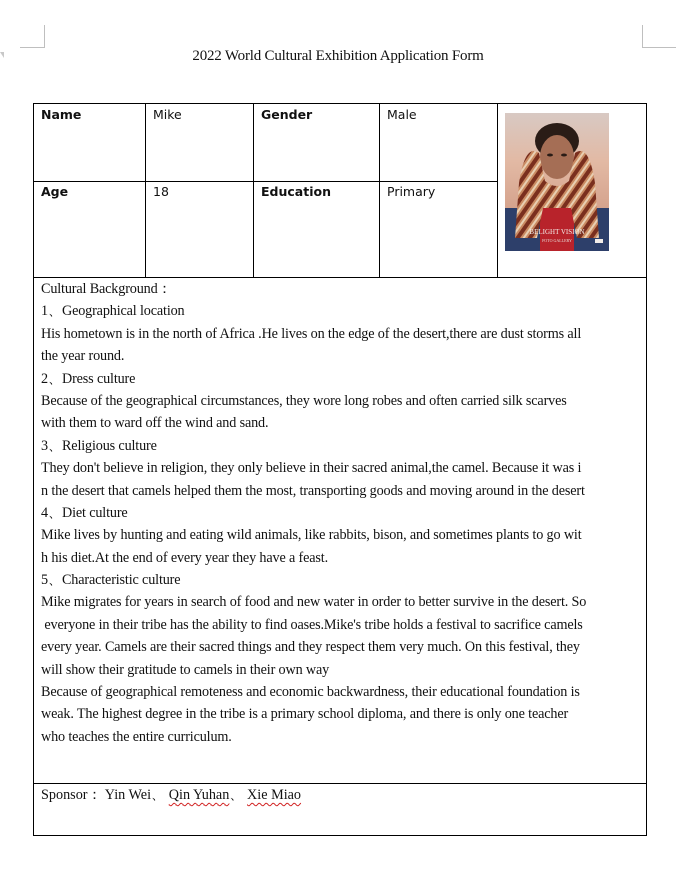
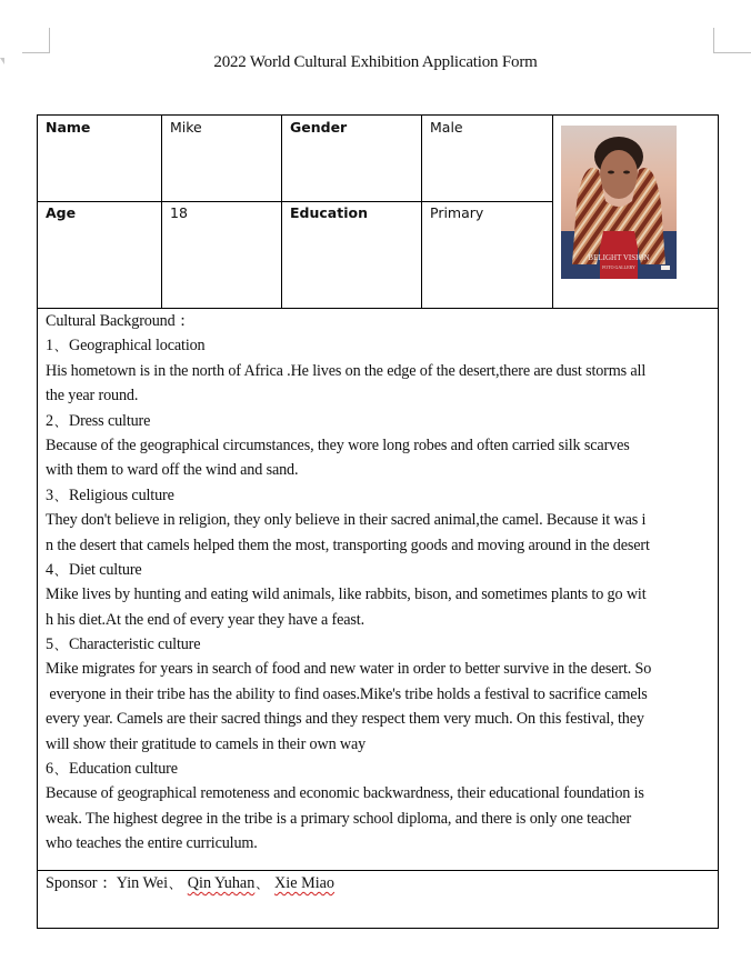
  2022 World Cultural Exhibition Application Form
  Name
  Mike
  Gender
  Male
  Age
  18
  Education
  Primary
  BELIGHT VISION
  Cultural Background：
  1、Geographical location
  His hometown is in the north of Africa .He lives on the edge of the desert,there are dust storms all
  the year round.
  2、Dress culture
  Because of the geographical circumstances, they wore long robes and often carried silk scarves
  with them to ward off the wind and sand.
  3、Religious culture
  They don't believe in religion, they only believe in their sacred animal,the camel. Because it was i
  n the desert that camels helped them the most, transporting goods and moving around in the desert
  4、Diet culture
  Mike lives by hunting and eating wild animals, like rabbits, bison, and sometimes plants to go wit
  h his diet.At the end of every year they have a feast.
  5、Characteristic culture
  Mike migrates for years in search of food and new water in order to better survive in the desert. So
  everyone in their tribe has the ability to find oases.Mike's tribe holds a festival to sacrifice camels
  every year. Camels are their sacred things and they respect them very much. On this festival, they
  will show their gratitude to camels in their own way
+ 6、Education culture
  Because of geographical remoteness and economic backwardness, their educational foundation is
  weak. The highest degree in the tribe is a primary school diploma, and there is only one teacher
  who teaches the entire curriculum.
  Sponsor： Yin Wei、 Qin Yuhan、 Xie Miao
